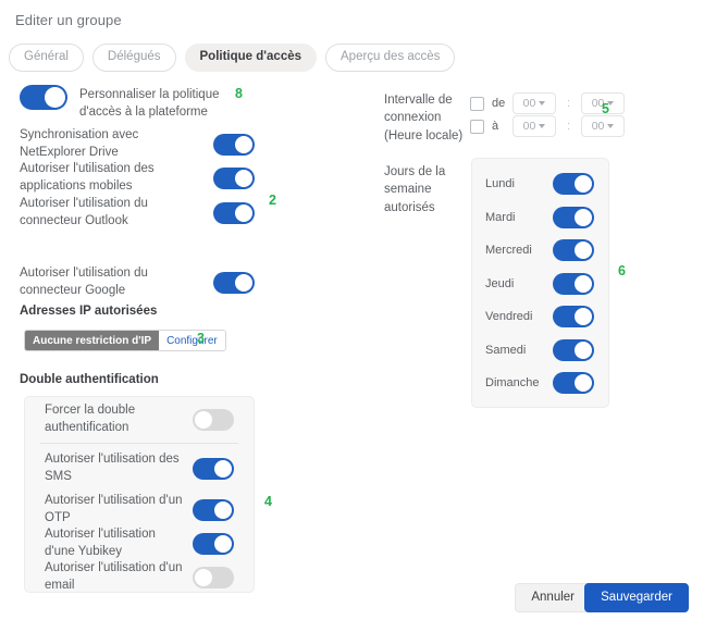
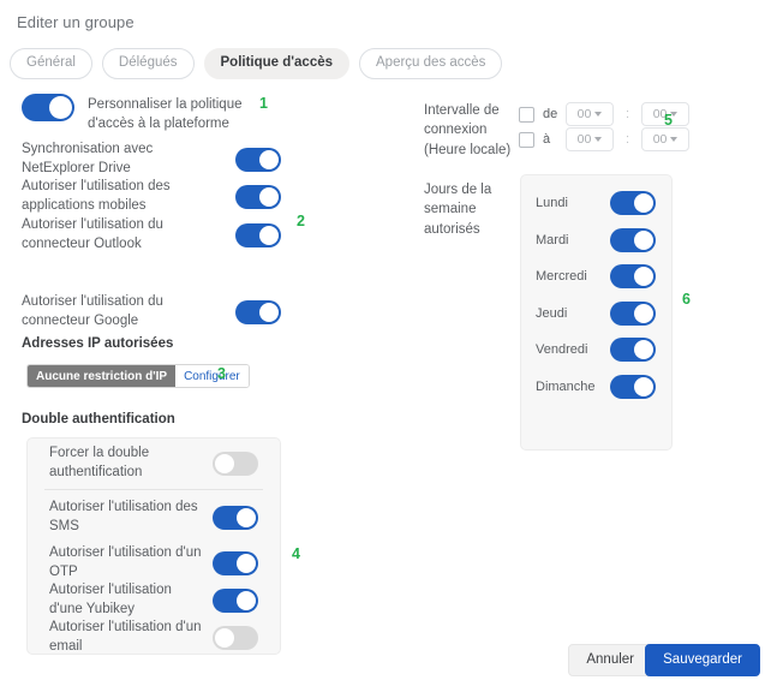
  Editer un groupe
  Général
  Délégués
  Politique d'accès
  Aperçu des accès
  Personnaliser la politique d'accès à la plateforme
  Synchronisation avec NetExplorer Drive
  Autoriser l'utilisation des applications mobiles
  Autoriser l'utilisation du connecteur Outlook
  Autoriser l'utilisation du connecteur Google
  Adresses IP autorisées
  Aucune restriction d'IP
  Configurer
  Double authentification
  Forcer la double authentification
  Autoriser l'utilisation des SMS
  Autoriser l'utilisation d'un OTP
  Autoriser l'utilisation d'une Yubikey
  Autoriser l'utilisation d'un email
  Intervalle de connexion (Heure locale)
  de
  00
  :
  00
  à
  00
  :
  00
  Jours de la semaine autorisés
  Lundi
  Mardi
  Mercredi
  Jeudi
  Vendredi
- Samedi
  Dimanche
- 8
+ 1
  2
  5
  3
  6
  4
  Annuler
  Sauvegarder
